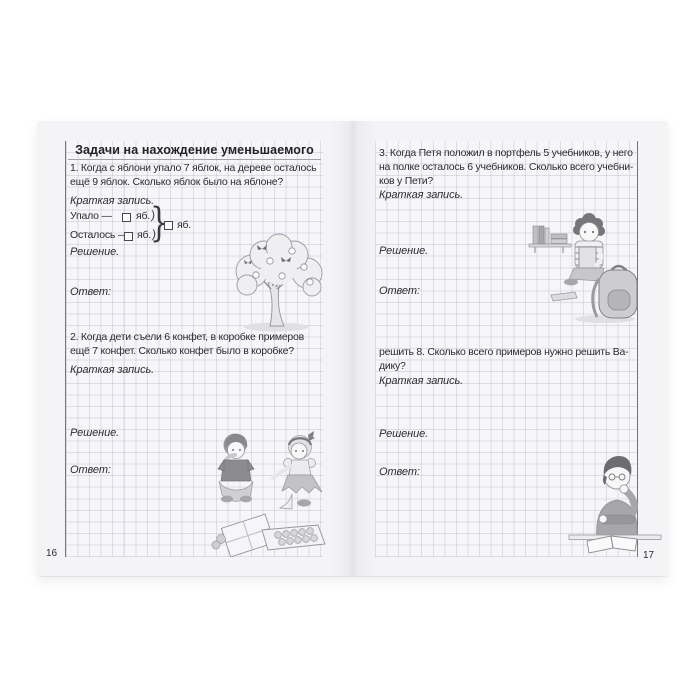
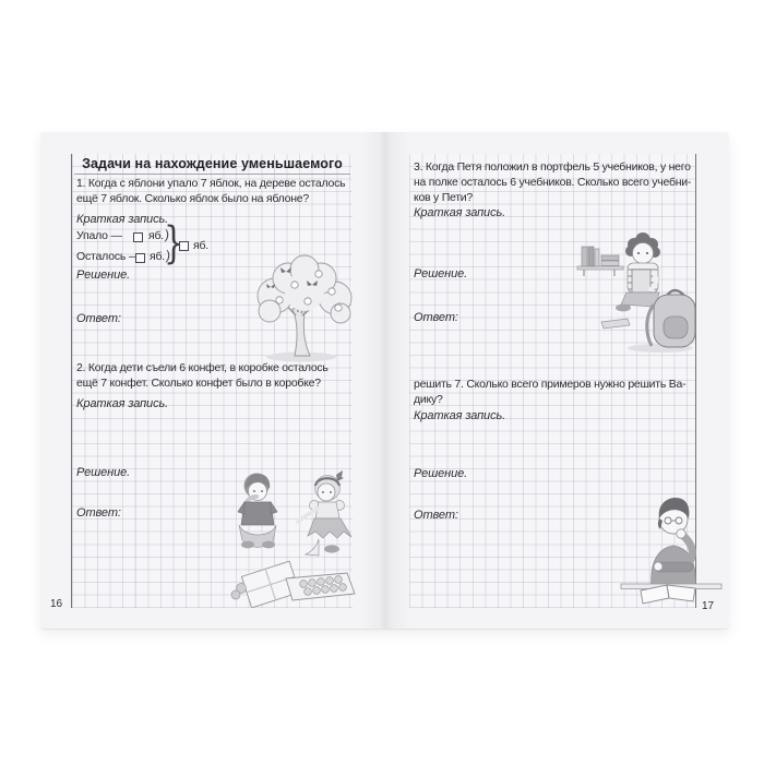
  Задачи на нахождение уменьшаемого
  1. Когда с яблони упало 7 яблок, на дереве осталось
- ещё 9 яблок. Сколько яблок было на яблоне?
+ ещё 7 яблок. Сколько яблок было на яблоне?
  Краткая запись.
  Упало —
  яб.
  Осталось
  яб.
  }
  яб.
  Решение.
  Ответ:
- 2. Когда дети съели 6 конфет, в коробке примеров
+ 2. Когда дети съели 6 конфет, в коробке осталось
  ещё 7 конфет. Сколько конфет было в коробке?
  Краткая запись.
  Решение.
  Ответ:
  16
  3. Когда Петя положил в портфель 5 учебников, у него
  на полке осталось 6 учебников. Сколько всего учебни-
  ков у Пети?
  Краткая запись.
  Решение.
  Ответ:
- решить 8. Сколько всего примеров нужно решить Ва-
+ решить 7. Сколько всего примеров нужно решить Ва-
  дику?
  Краткая запись.
  Решение.
  Ответ:
  17
